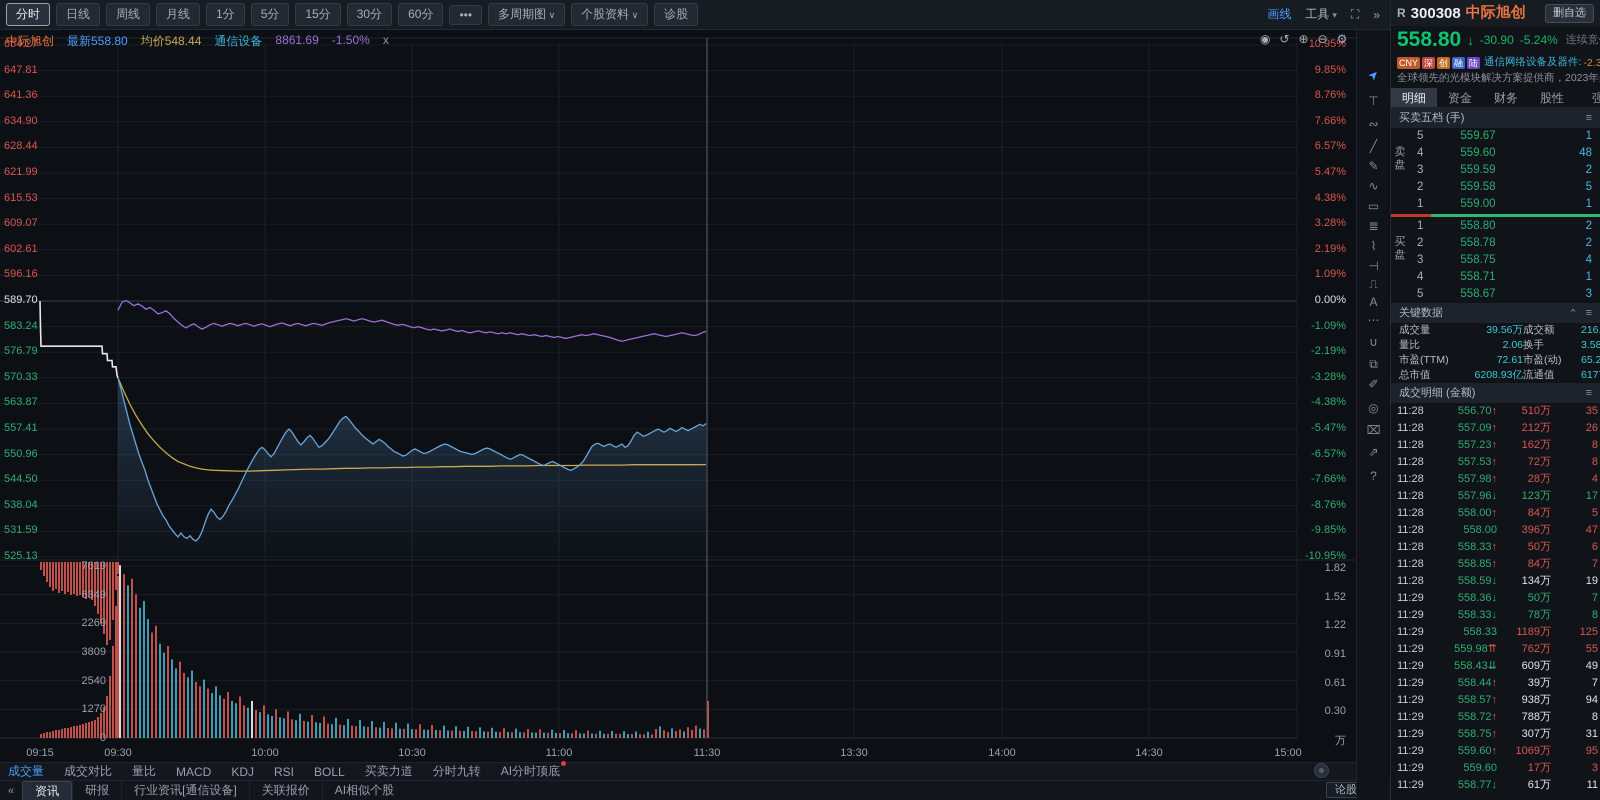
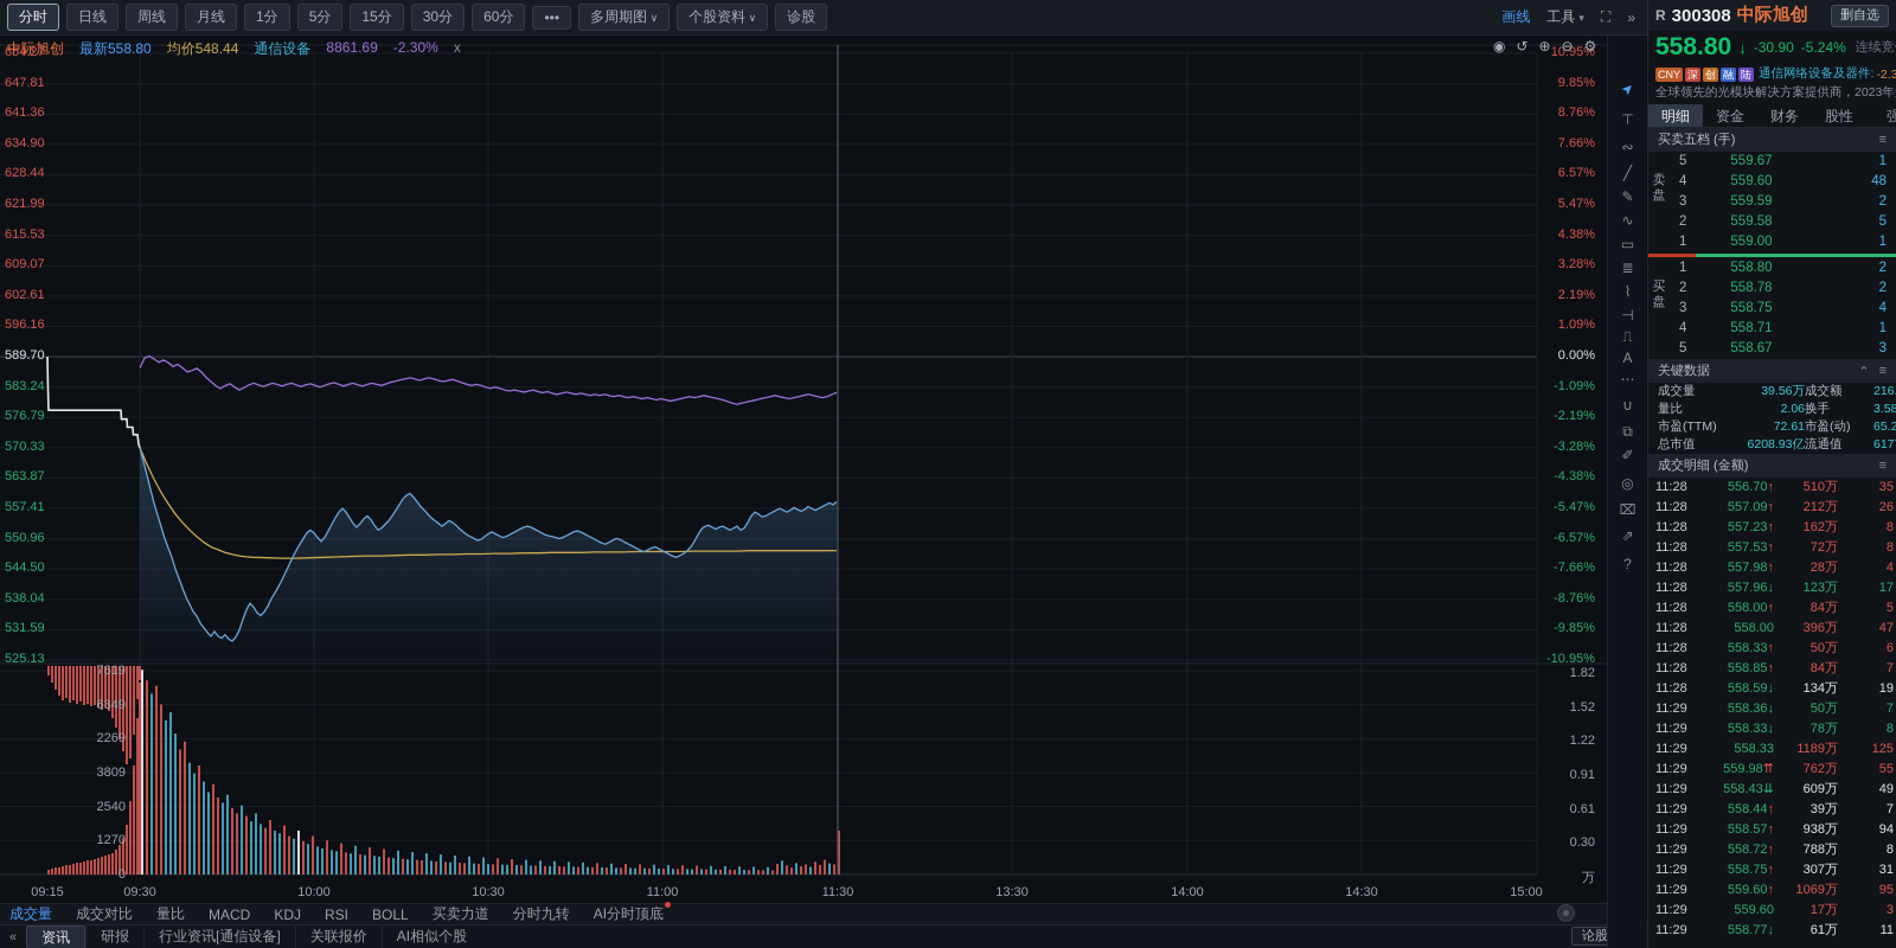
  分时
  日线
  周线
  月线
  1分
  5分
  15分
  30分
  60分
  •••
  多周期图 ∨
  个股资料 ∨
  诊股
  画线
  工具 ▾
  ⛶
  »
  中际旭创
  最新558.80
  均价548.44
  通信设备
  8861.69
- -1.50%
+ -2.30%
  x
  ◉
  ↺
  ⊕
  ⊖
  ⚙
  654.27
  647.81
  641.36
  634.90
  628.44
  621.99
  615.53
  609.07
  602.61
  596.16
  589.70
  583.24
  576.79
  570.33
  563.87
  557.41
  550.96
  544.50
  538.04
  531.59
  525.13
  10.95%
  9.85%
  8.76%
  7.66%
  6.57%
  5.47%
  4.38%
  3.28%
  2.19%
  1.09%
  0.00%
  -1.09%
  -2.19%
  -3.28%
  -4.38%
  -5.47%
  -6.57%
  -7.66%
  -8.76%
  -9.85%
  -10.95%
  7619
  6349
  2269
  3809
  2540
  1270
  0
  1.82
  1.52
  1.22
  0.91
  0.61
  0.30
  万
  09:15
  09:30
  10:00
  10:30
  11:00
  11:30
  13:30
  14:00
  14:30
  15:00
  成交量
  成交对比
  量比
  MACD
  KDJ
  RSI
  BOLL
  买卖力道
  分时九转
  AI分时顶底
  «
  资讯
  研报
  行业资讯[通信设备]
  关联报价
  AI相似个股
  ⊤
  ∾
  ╱
  ✎
  ∿
  ▭
  ≣
  ⌇
  ⊣
  ⎍
  A
  ⋯
  ∪
  ⧉
  ✐
  ◎
  ⌧
  ⇗
  ?
  R
  300308
  中际旭创
  删自选
  558.80
  ↓
  -30.90
  -5.24%
  连续竞
  CNY
  深
  创
  融
  陆
  通信网络设备及器件:
  全球领先的光模块解决方案提供商，2023年
  明细
  资金
  财务
  股性
  强
  买卖五档 (手)
  ≡
  5
  559.67
  1
  4
  559.60
  48
  3
  559.59
  2
  2
  559.58
  5
  1
  559.00
  1
  1
  558.80
  2
  2
  558.78
  2
  3
  558.75
  4
  4
  558.71
  1
  5
  558.67
  3
  卖
  盘
  买
  盘
  关键数据
  ⌃
  ≡
  成交量
  39.56万
  成交额
  量比
  2.06
  换手
  3.58
  市盈(TTM)
  72.61
  市盈(动)
  65.2
  总市值
  6208.93亿
  流通值
  成交明细 (金额)
  ≡
  11:28
  556.70↑
  510万
  35
  11:28
  557.09↑
  212万
  26
  11:28
  557.23↑
  162万
  8
  11:28
  557.53↑
  72万
  8
  11:28
  557.98↑
  28万
  4
  11:28
  557.96↓
  123万
  17
  11:28
  558.00↑
  84万
  5
  11:28
  558.00
  396万
  47
  11:28
  558.33↑
  50万
  6
  11:28
  558.85↑
  84万
  7
  11:28
  558.59↓
  134万
  19
  11:29
  558.36↓
  50万
  7
  11:29
  558.33↓
  78万
  8
  11:29
  558.33
  1189万
  125
  11:29
  559.98⇈
  762万
  55
  11:29
  558.43⇊
  609万
  49
  11:29
  558.44↑
  39万
  7
  11:29
  558.57↑
  938万
  94
  11:29
  558.72↑
  788万
  8
  11:29
  558.75↑
  307万
  31
  11:29
  559.60↑
  1069万
  95
  11:29
  559.60
  17万
  3
  11:29
  558.77↓
  61万
  11
